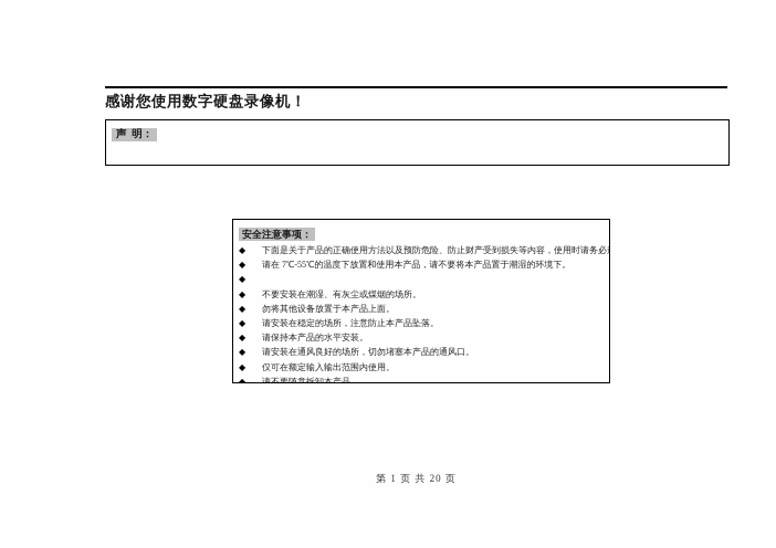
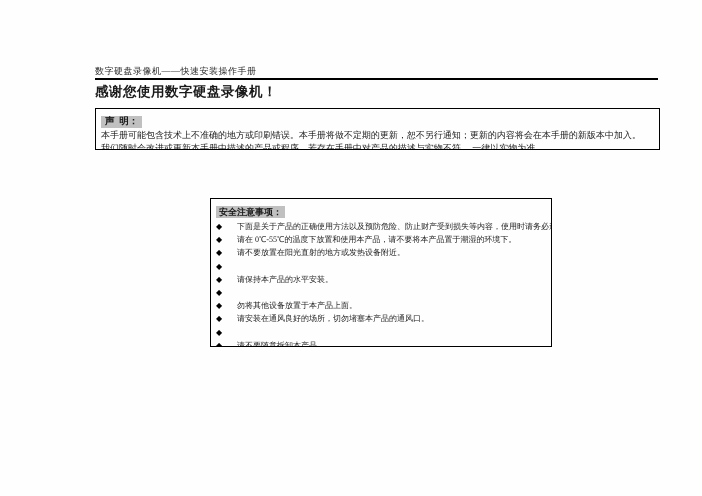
+ 数字硬盘录像机——快速安装操作手册
  感谢您使用数字硬盘录像机！
  声 明：
+ 本手册可能包含技术上不准确的地方或印刷错误。本手册将做不定期的更新，恕不另行通知；更新的内容将会在本手册的新版本中加入。
+ 我们随时会改进或更新本手册中描述的产品或程序。若存在手册中对产品的描述与实物不符， 一律以实物为准。
  安全注意事项：
  ◆
  下面是关于产品的正确使用方法以及预防危险、防止财产受到损失等内容，使用时请务必
  ◆
- 请在 7℃-55℃的温度下放置和使用本产品，请不要将本产品置于潮湿的环境下。
+ 请在 0℃-55℃的温度下放置和使用本产品，请不要将本产品置于潮湿的环境下。
  ◆
+ 请不要放置在阳光直射的地方或发热设备附近。
  ◆
- 不要安装在潮湿、有灰尘或煤烟的场所。
  ◆
- 勿将其他设备放置于本产品上面。
+ 请保持本产品的水平安装。
  ◆
- 请安装在稳定的场所，注意防止本产品坠落。
  ◆
- 请保持本产品的水平安装。
+ 勿将其他设备放置于本产品上面。
  ◆
  请安装在通风良好的场所，切勿堵塞本产品的通风口。
  ◆
- 仅可在额定输入输出范围内使用。
  ◆
  请不要随意拆卸本产品。
- 第 1 页 共 20 页
